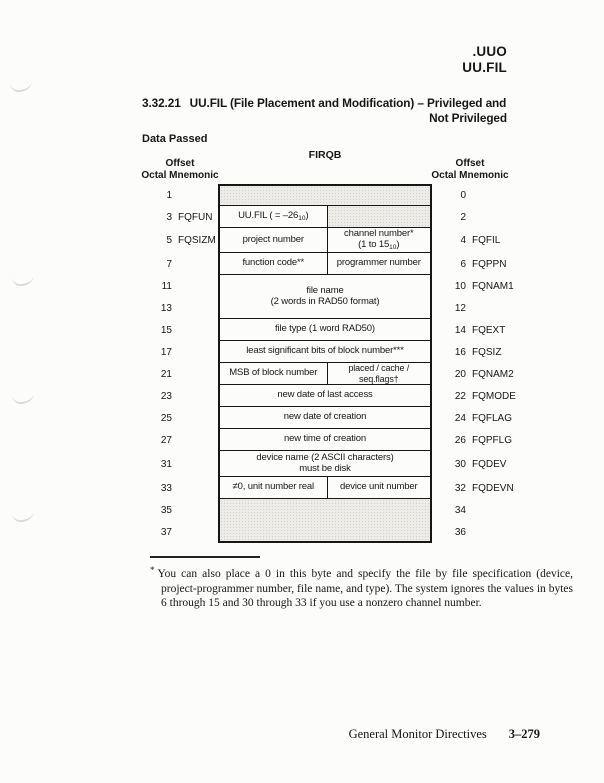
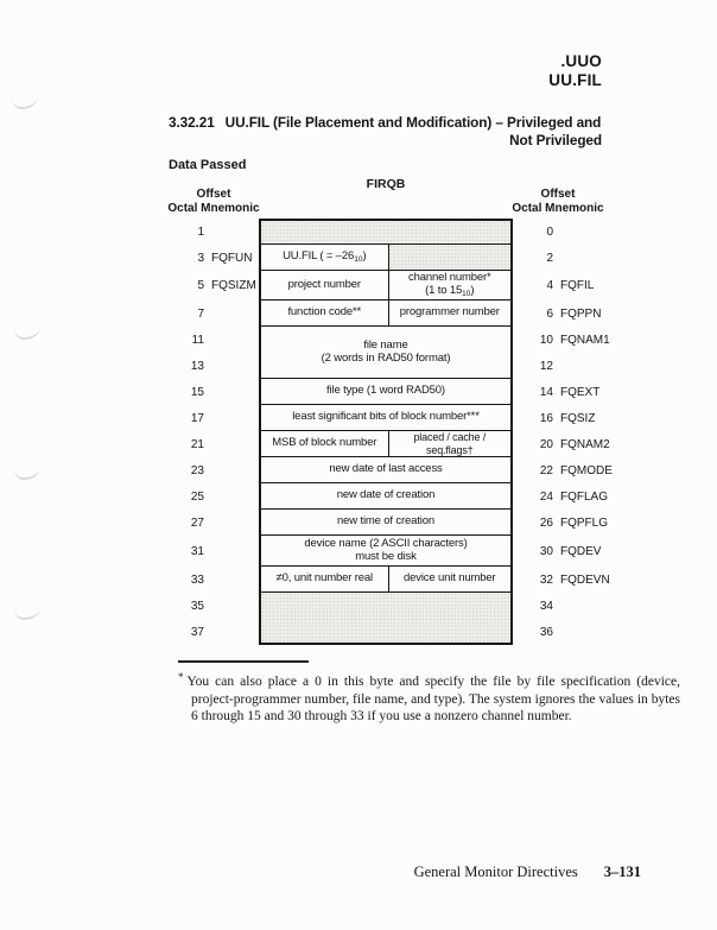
  .UUO
  UU.FIL
  3.32.21 UU.FIL (File Placement and Modification) – Privileged and
  Not Privileged
  Data Passed
  FIRQB
  Offset
  Octal Mnemonic
  Offset
  Octal Mnemonic
  1
  0
  3
  FQFUN
  UU.FIL ( = –26 )
  2
  5
  FQSIZM
  project number
  channel number*
  (1 to 15 )
  4
  FQFIL
  7
  function code**
  programmer number
  6
  FQPPN
  11
  13
  file name
  (2 words in RAD50 format)
  10
  FQNAM1
  12
  15
  file type (1 word RAD50)
  14
  FQEXT
  17
  least significant bits of block number***
  16
  FQSIZ
  21
  MSB of block number
  placed / cache / seq.flags†
  20
  FQNAM2
  23
  new date of last access
  22
  FQMODE
  25
  new date of creation
  24
  FQFLAG
  27
  new time of creation
  26
  FQPFLG
  31
  device name (2 ASCII characters)
  must be disk
  30
  FQDEV
  33
  ≠0, unit number real
  device unit number
  32
  FQDEVN
  35
  37
  34
  36
  * You can also place a 0 in this byte and specify the file by file specification (device, project-programmer number, file name, and type). The system ignores the values in bytes 6 through 15 and 30 through 33 if you use a nonzero channel number.
- General Monitor Directives 3–279
+ General Monitor Directives 3–131
